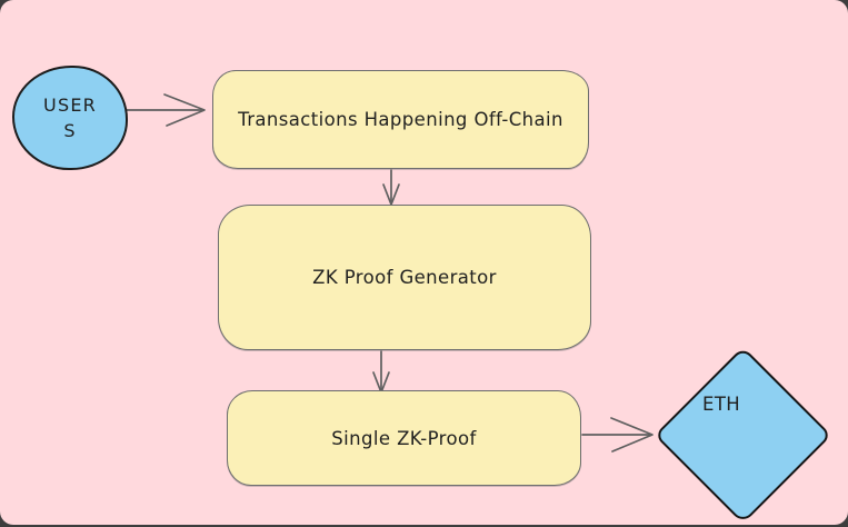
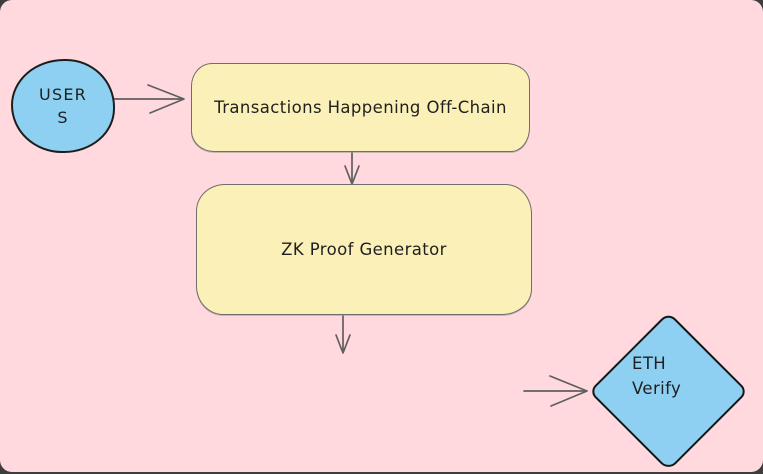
  USER
  S
  Transactions Happening Off-Chain
  ZK Proof Generator
- Single ZK-Proof
  ETH
+ Verify
